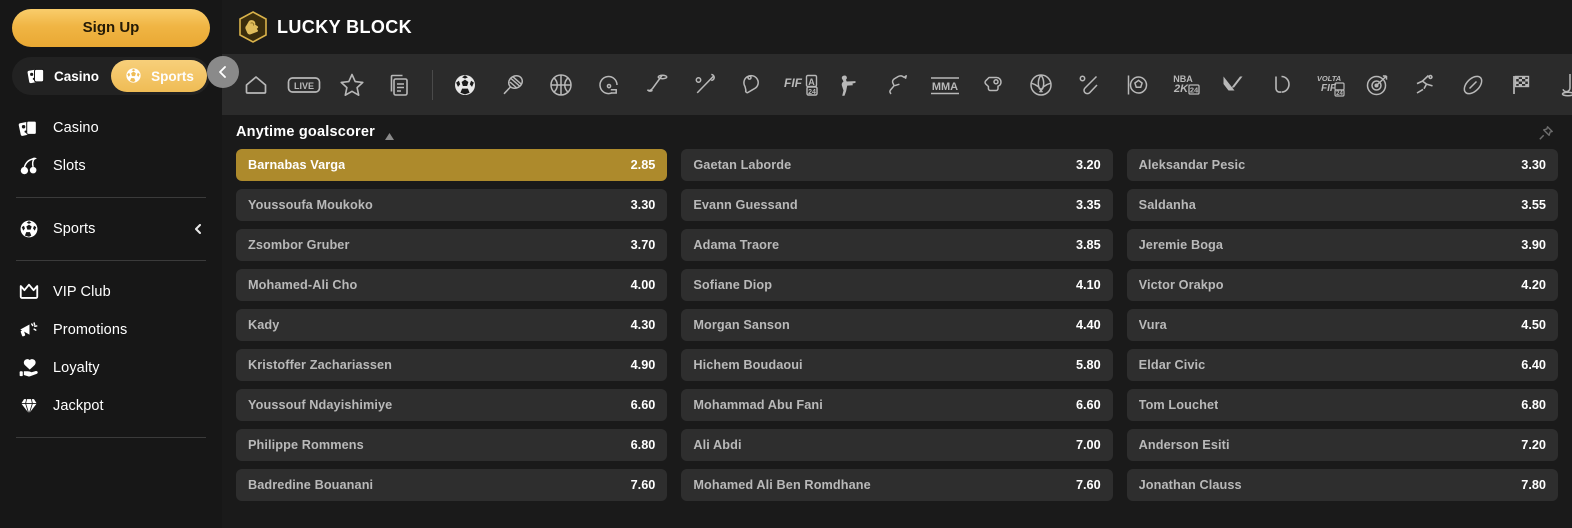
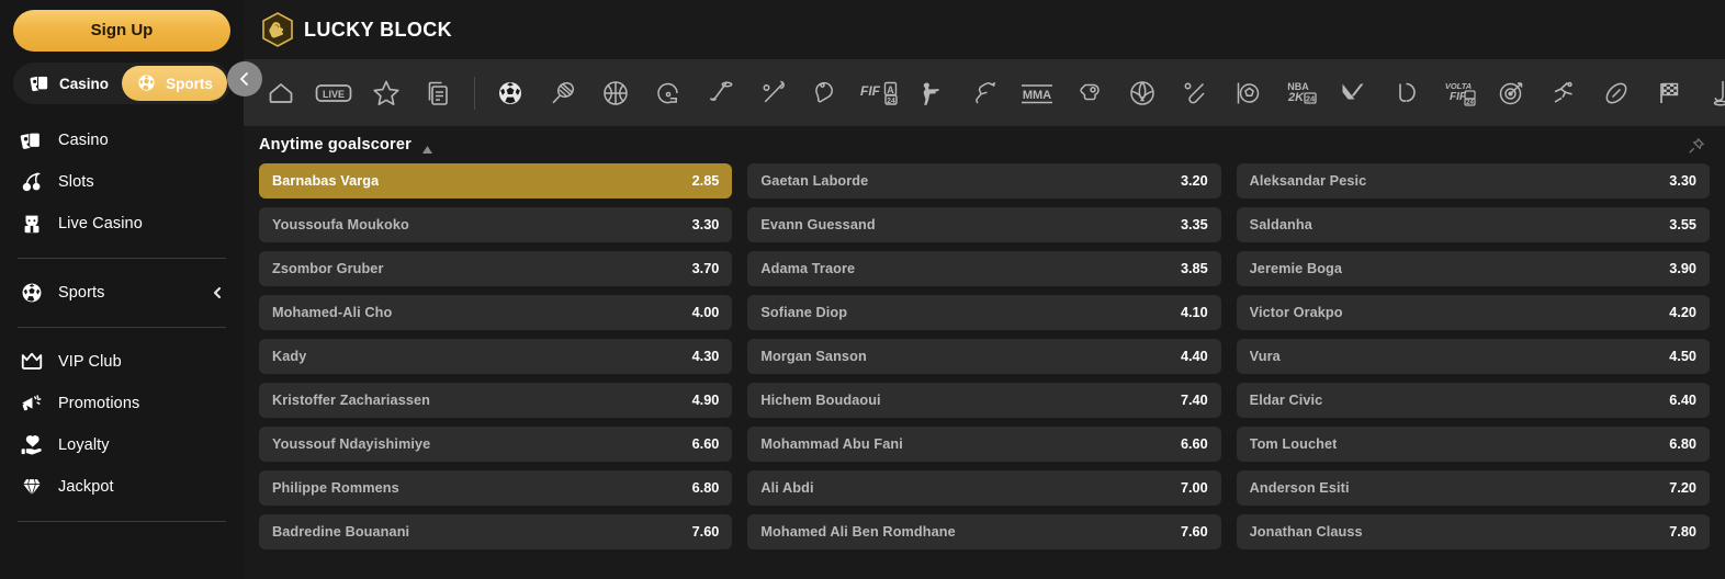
  Sign Up
  Casino
  Sports
  Casino
  Slots
+ Live Casino
  Sports
  VIP Club
  Promotions
  Loyalty
  Jackpot
  LUCKY BLOCK
  LIVE
  FIF
  A
  MMA
  NBA
  2K
  24
  VOLTA
  FIF
  Anytime goalscorer
  Barnabas Varga
  2.85
  Gaetan Laborde
  3.20
  Aleksandar Pesic
  3.30
  Youssoufa Moukoko
  3.30
  Evann Guessand
  3.35
  Saldanha
  3.55
  Zsombor Gruber
  3.70
  Adama Traore
  3.85
  Jeremie Boga
  3.90
  Mohamed-Ali Cho
  4.00
  Sofiane Diop
  4.10
  Victor Orakpo
  4.20
  Kady
  4.30
  Morgan Sanson
  4.40
  Vura
  4.50
  Kristoffer Zachariassen
  4.90
  Hichem Boudaoui
- 5.80
+ 7.40
  Eldar Civic
  6.40
  Youssouf Ndayishimiye
  6.60
  Mohammad Abu Fani
  6.60
  Tom Louchet
  6.80
  Philippe Rommens
  6.80
  Ali Abdi
  7.00
  Anderson Esiti
  7.20
  Badredine Bouanani
  7.60
  Mohamed Ali Ben Romdhane
  7.60
  Jonathan Clauss
  7.80
